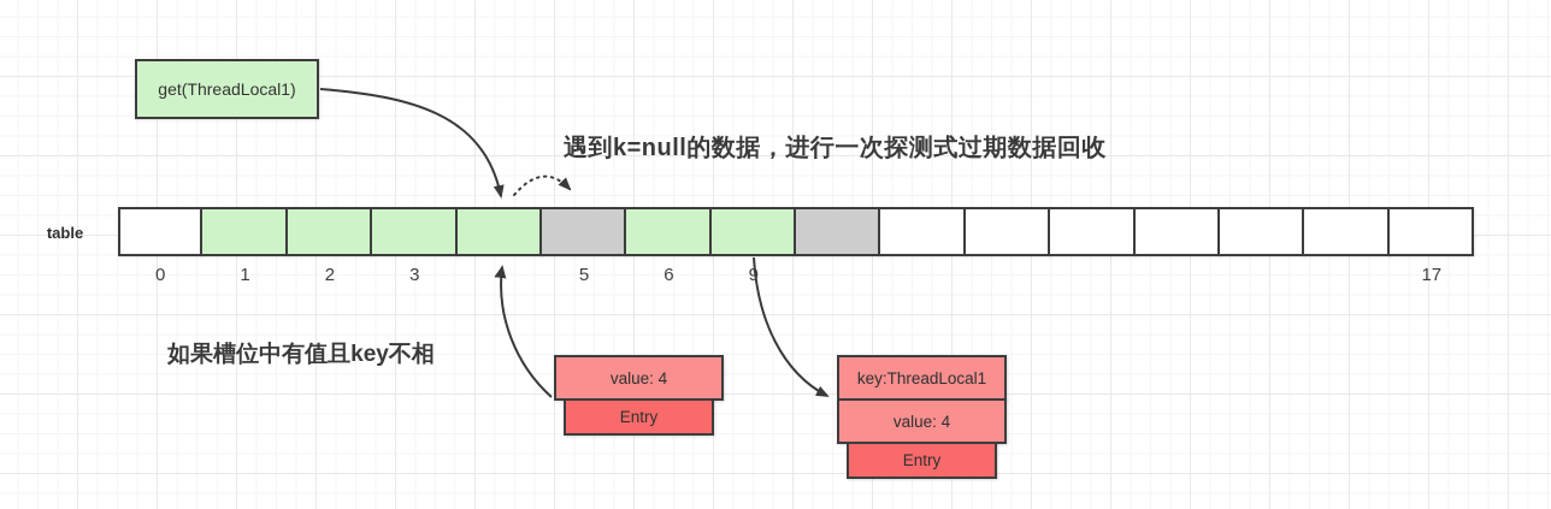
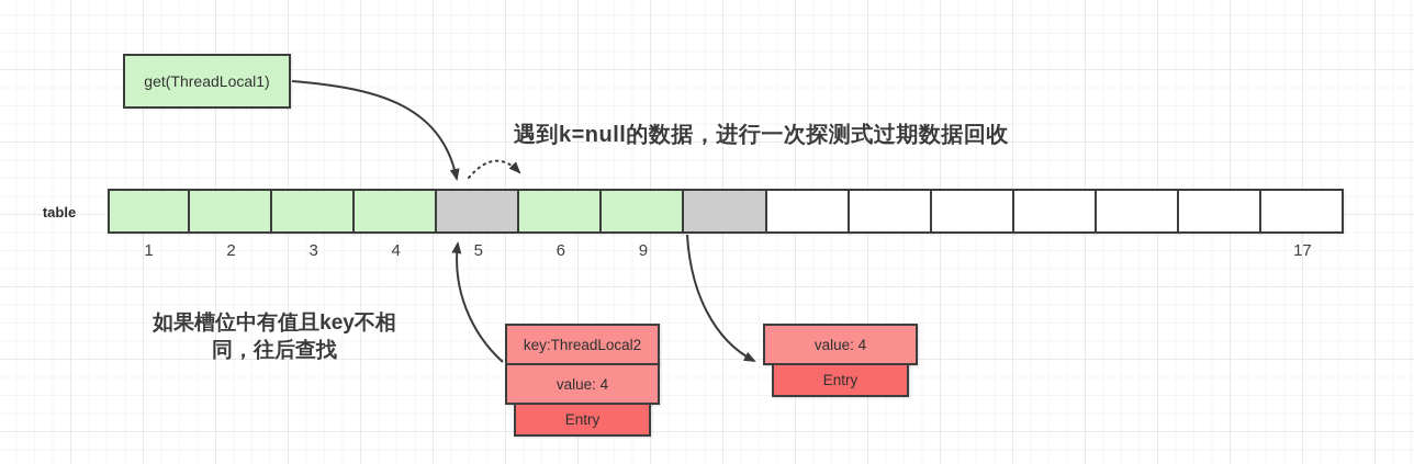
  get(ThreadLocal1)
  遇到k=null的数据，进行一次探测式过期数据回收
  table
- 0
  1
  2
  3
  4
  5
  6
  9
  17
  如果槽位中有值且key不相
+ 同，往后查找
+ key:ThreadLocal2
  value: 4
  Entry
- key:ThreadLocal1
  value: 4
  Entry
